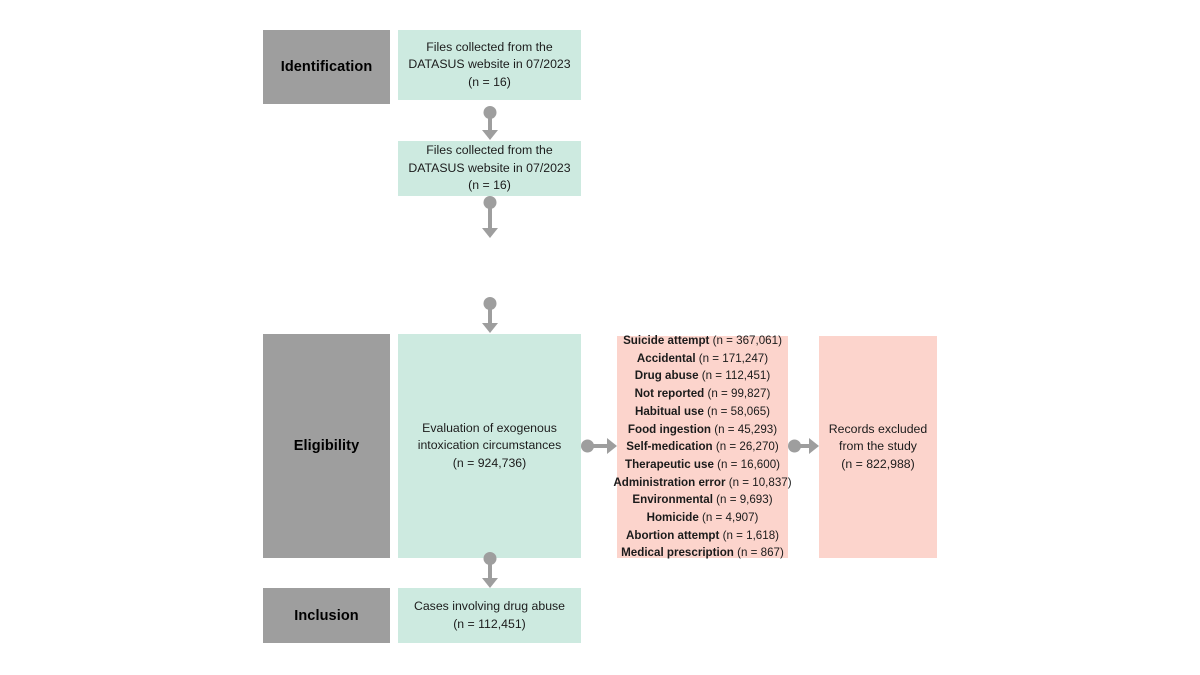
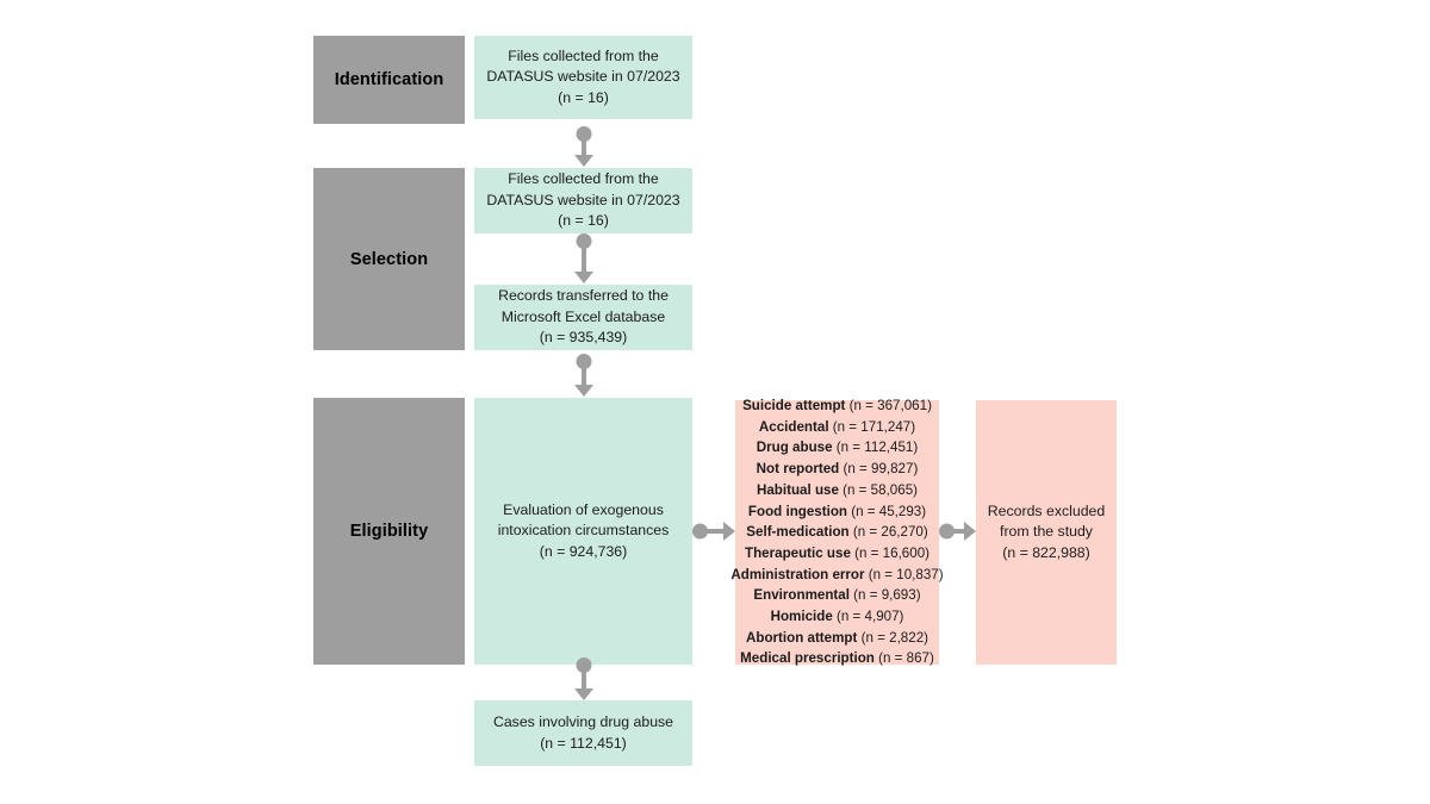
  Identification
  Files collected from the
  DATASUS website in 07/2023
  (n = 16)
+ Selection
  Files collected from the
  DATASUS website in 07/2023
  (n = 16)
+ Records transferred to the
+ Microsoft Excel database
+ (n = 935,439)
  Eligibility
  Evaluation of exogenous
  intoxication circumstances
  (n = 924,736)
  Suicide attempt (n = 367,061)
  Accidental (n = 171,247)
  Drug abuse (n = 112,451)
  Not reported (n = 99,827)
  Habitual use (n = 58,065)
  Food ingestion (n = 45,293)
  Self-medication (n = 26,270)
  Therapeutic use (n = 16,600)
  Administration error (n = 10,837)
  Environmental (n = 9,693)
  Homicide (n = 4,907)
- Abortion attempt (n = 1,618)
+ Abortion attempt (n = 2,822)
  Medical prescription (n = 867)
  Records excluded
  from the study
  (n = 822,988)
- Inclusion
  Cases involving drug abuse
  (n = 112,451)
